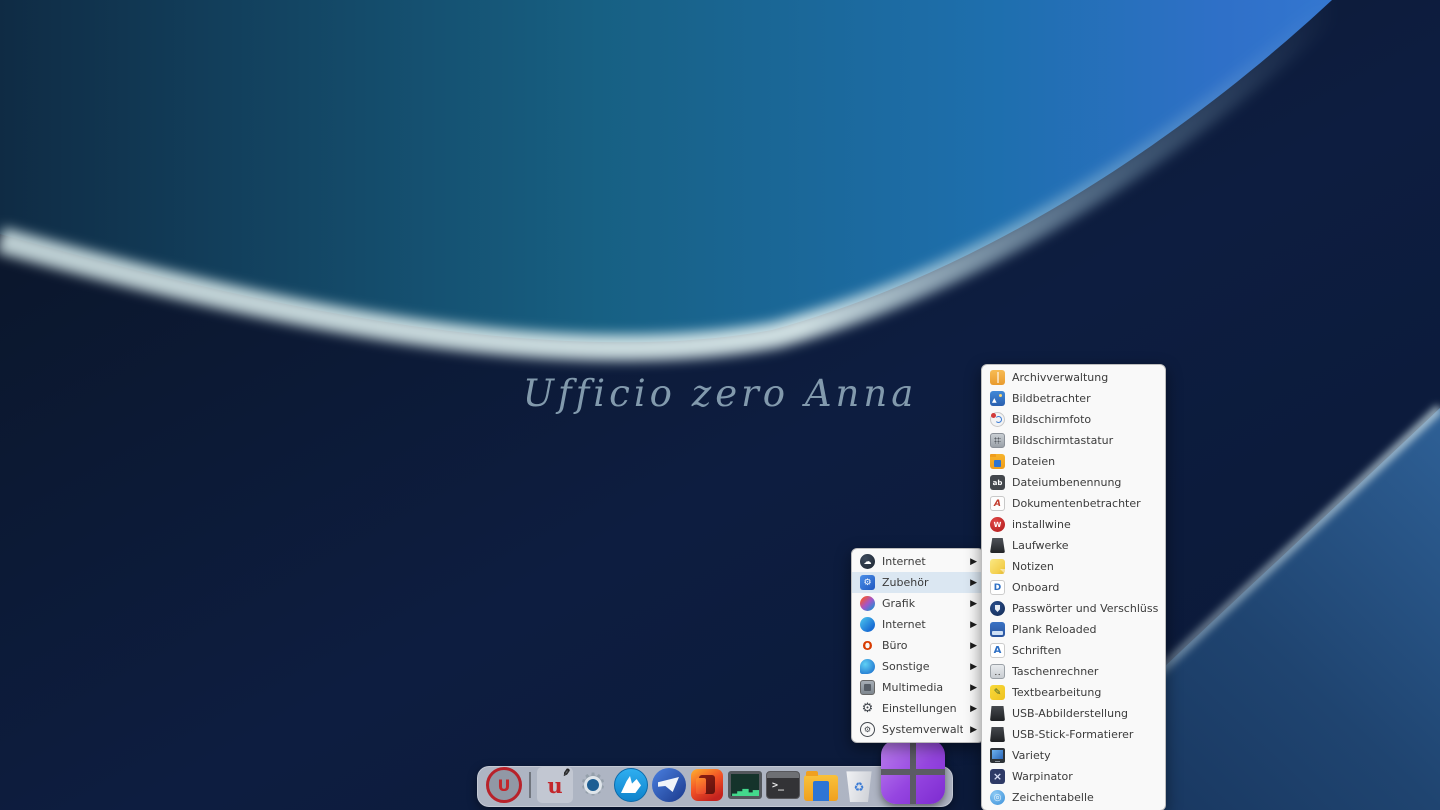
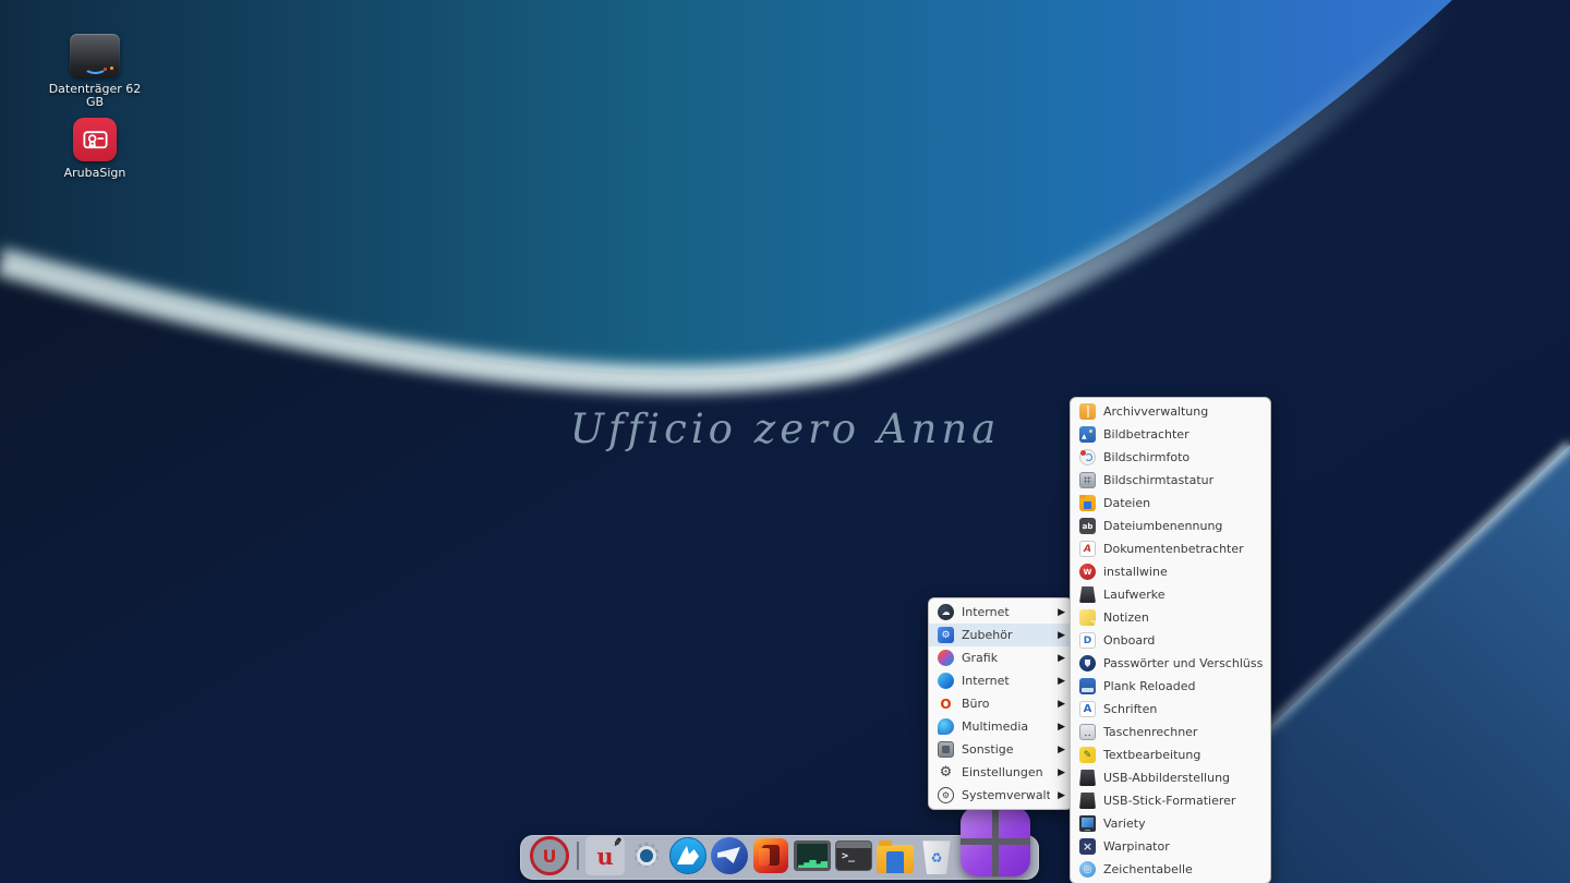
  Ufficio zero Anna
+ Datenträger 62 GB
+ ArubaSign
  Internet
  ▶
  Zubehör
  ▶
  Grafik
  ▶
  Internet
  ▶
  Büro
  ▶
- Sonstige
+ Multimedia
  ▶
- Multimedia
+ Sonstige
  ▶
  Einstellungen
  ▶
  Systemverwalt
  ▶
  Archivverwaltung
  Bildbetrachter
  Bildschirmfoto
  Bildschirmtastatur
  Dateien
  Dateiumbenennung
  Dokumentenbetrachter
  installwine
  Laufwerke
  Notizen
  Onboard
  Passwörter und Verschlüss
  Plank Reloaded
  Schriften
  Taschenrechner
  Textbearbeitung
  USB-Abbilderstellung
  USB-Stick-Formatierer
  Variety
  Warpinator
  Zeichentabelle
  U
  u
